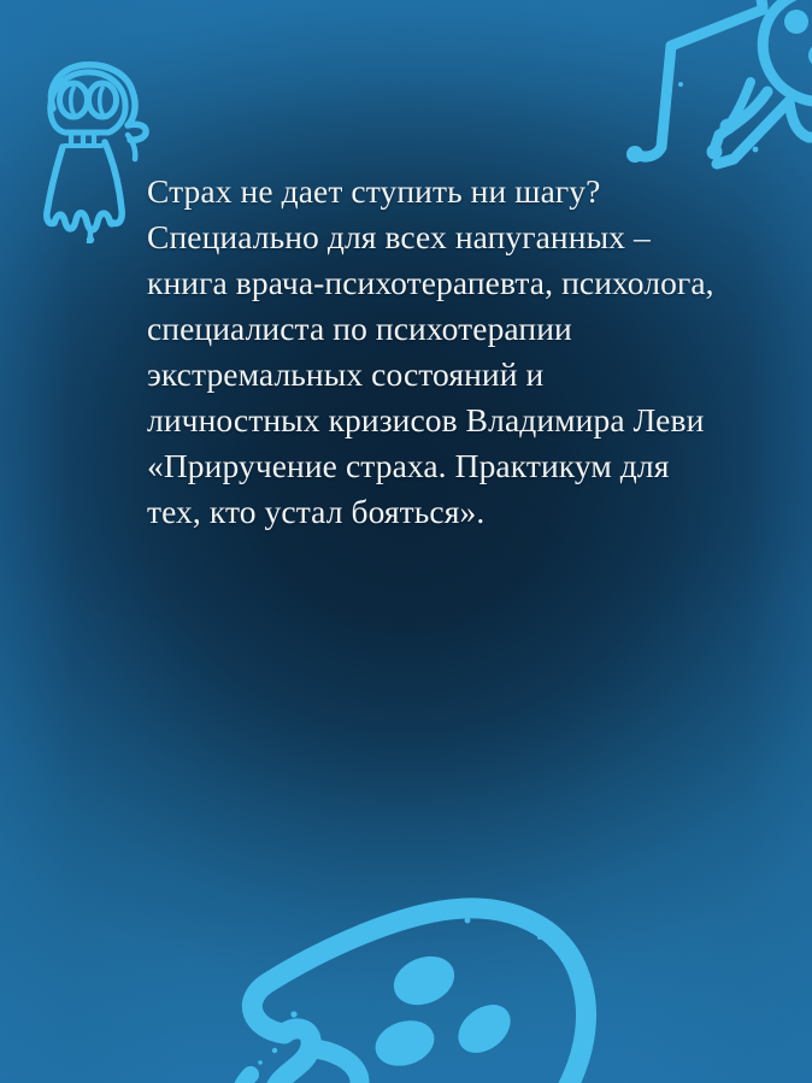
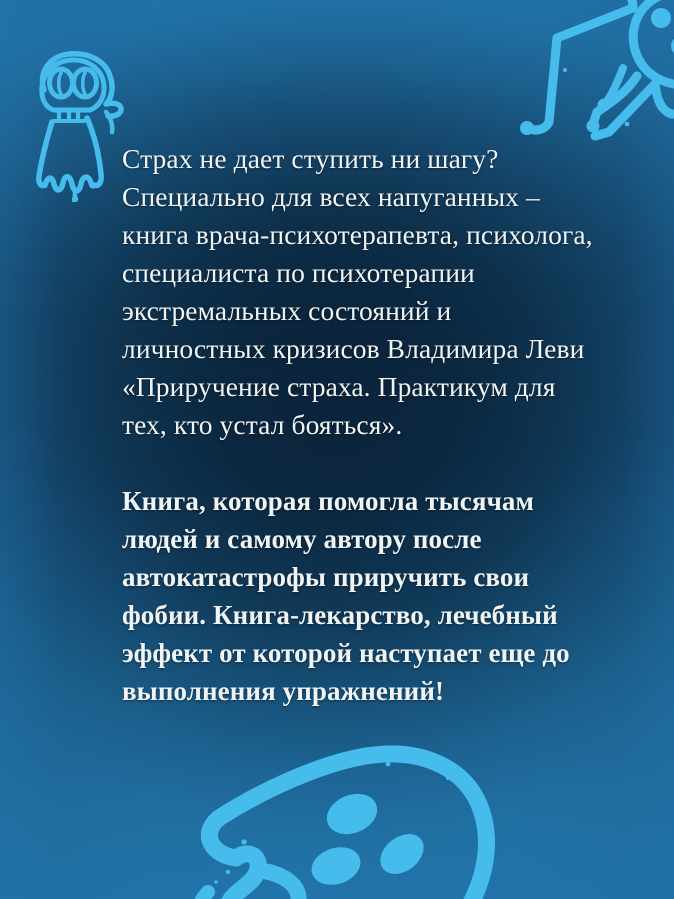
  Страх не дает ступить ни шагу? Специально для всех напуганных – книга врача-психотерапевта, психолога, специалиста по психотерапии экстремальных состояний и личностных кризисов Владимира Леви «Приручение страха. Практикум для тех, кто устал бояться».
+ Книга, которая помогла тысячам людей и самому автору после автокатастрофы приручить свои фобии. Книга-лекарство, лечебный эффект от которой наступает еще до выполнения упражнений!
